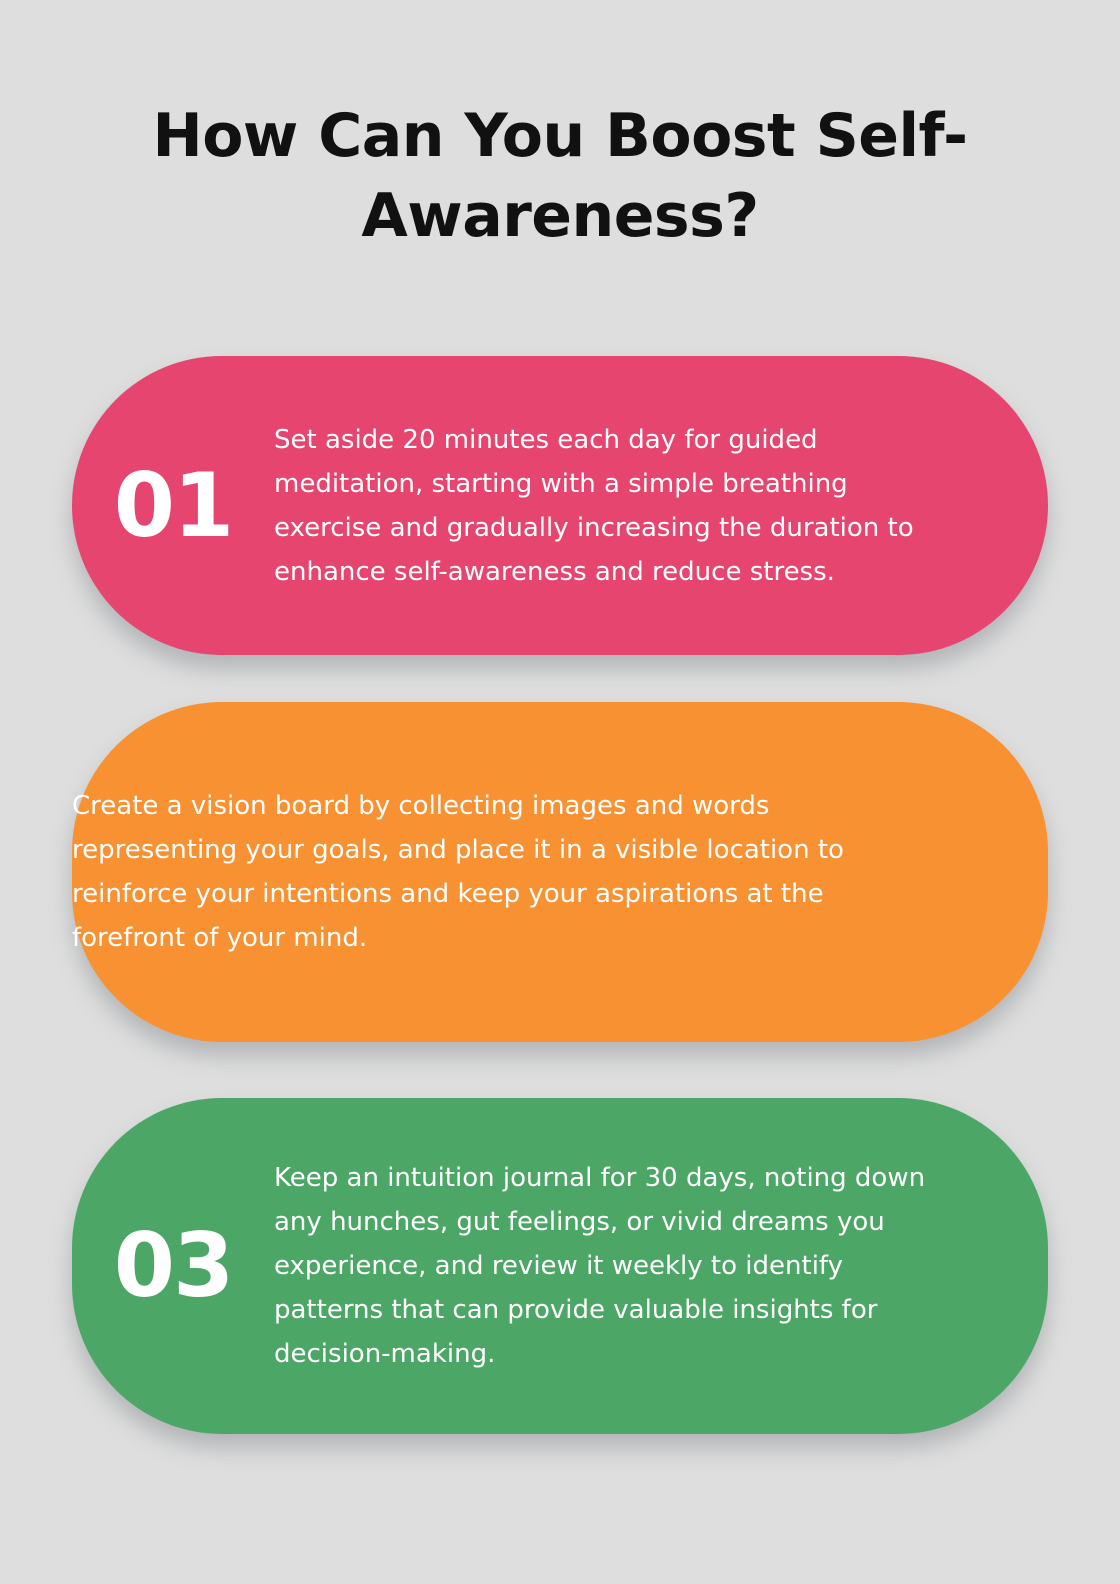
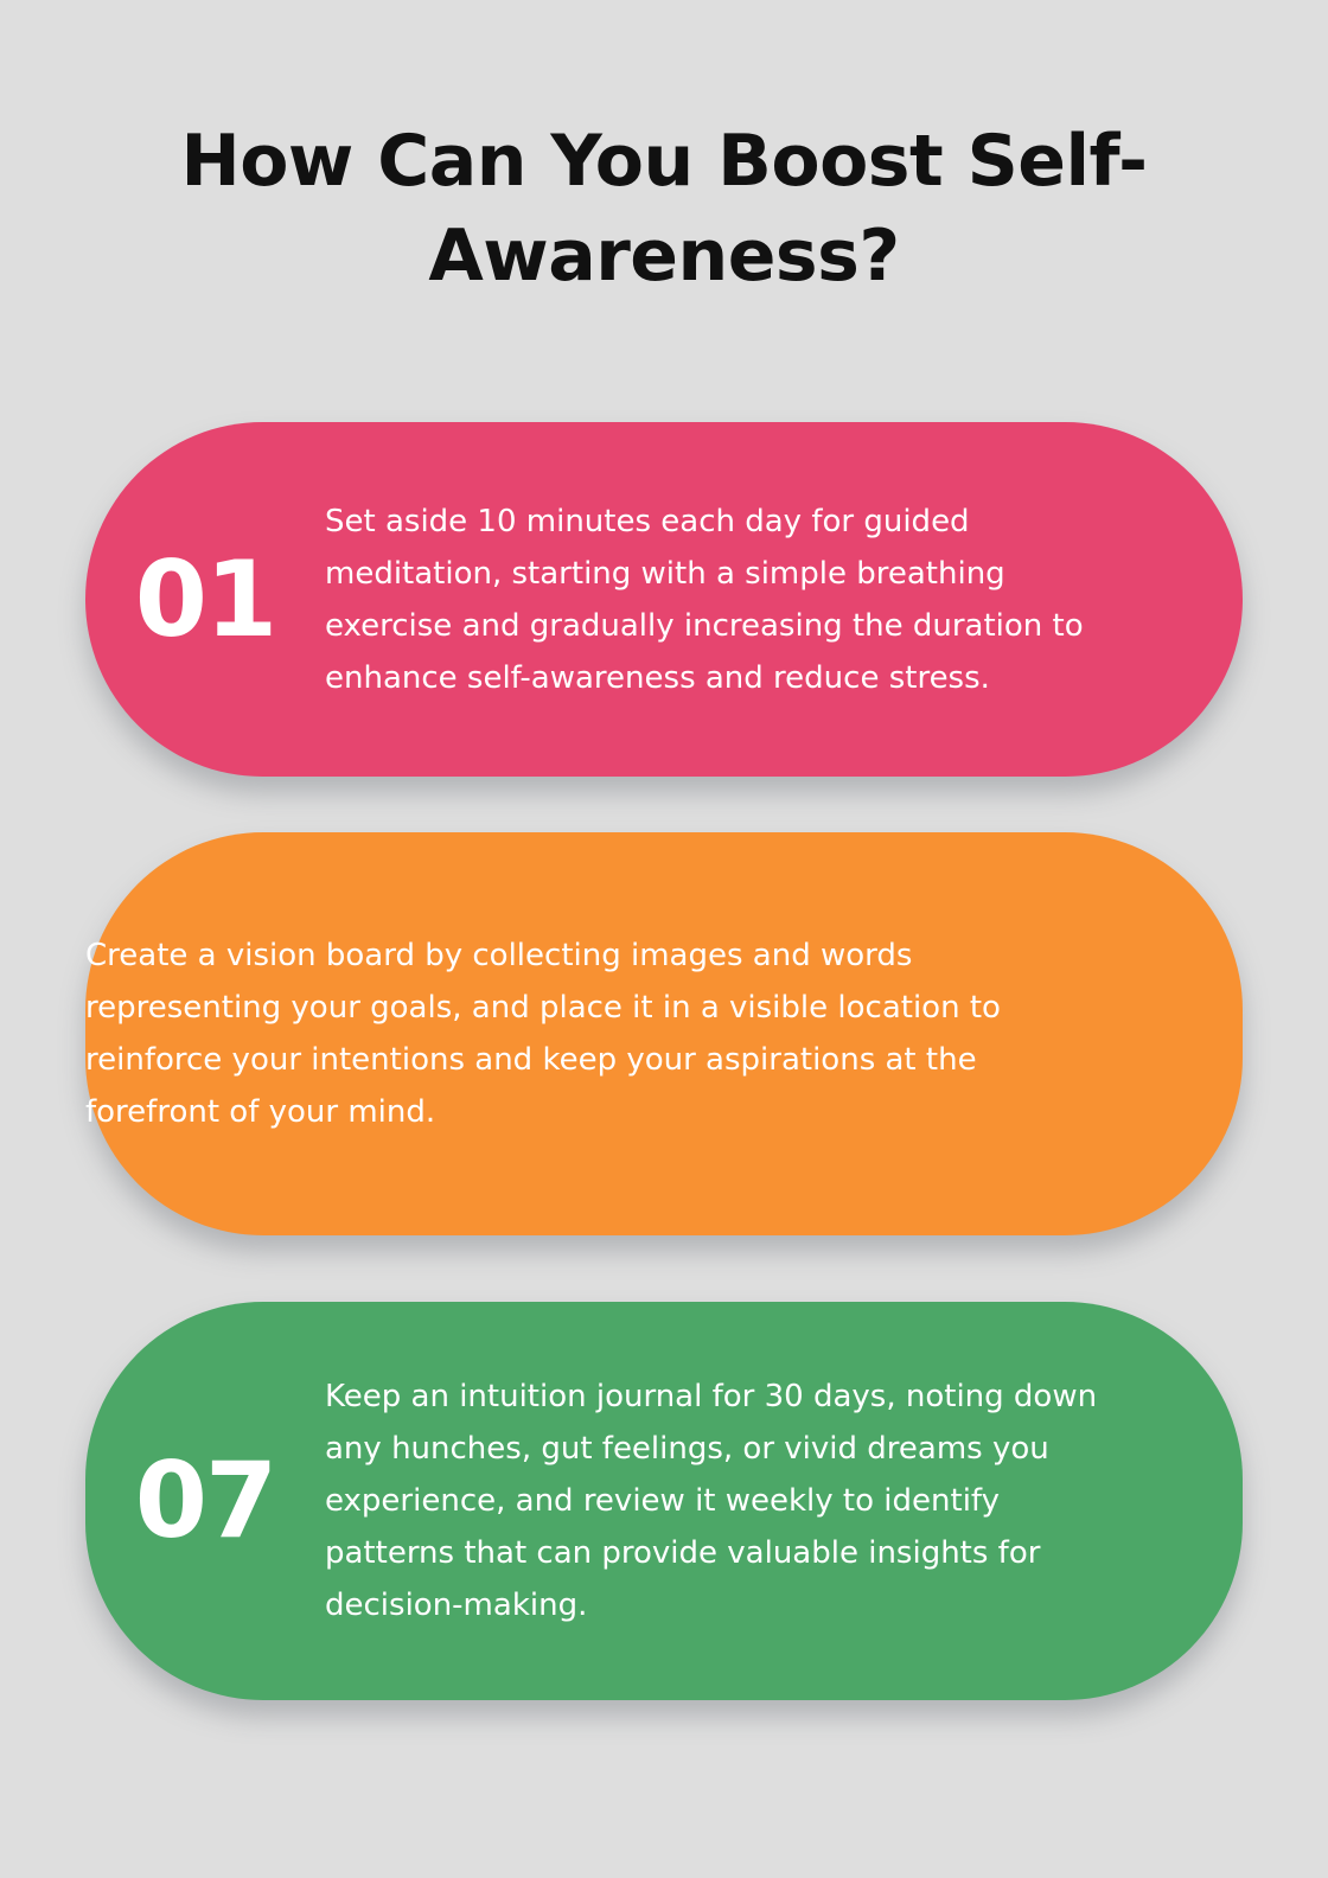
  How Can You Boost Self-Awareness?
  01
- Set aside 20 minutes each day for guided meditation, starting with a simple breathing exercise and gradually increasing the duration to enhance self-awareness and reduce stress.
+ Set aside 10 minutes each day for guided meditation, starting with a simple breathing exercise and gradually increasing the duration to enhance self-awareness and reduce stress.
  Create a vision board by collecting images and words representing your goals, and place it in a visible location to reinforce your intentions and keep your aspirations at the forefront of your mind.
- 03
+ 07
  Keep an intuition journal for 30 days, noting down any hunches, gut feelings, or vivid dreams you experience, and review it weekly to identify patterns that can provide valuable insights for decision-making.
